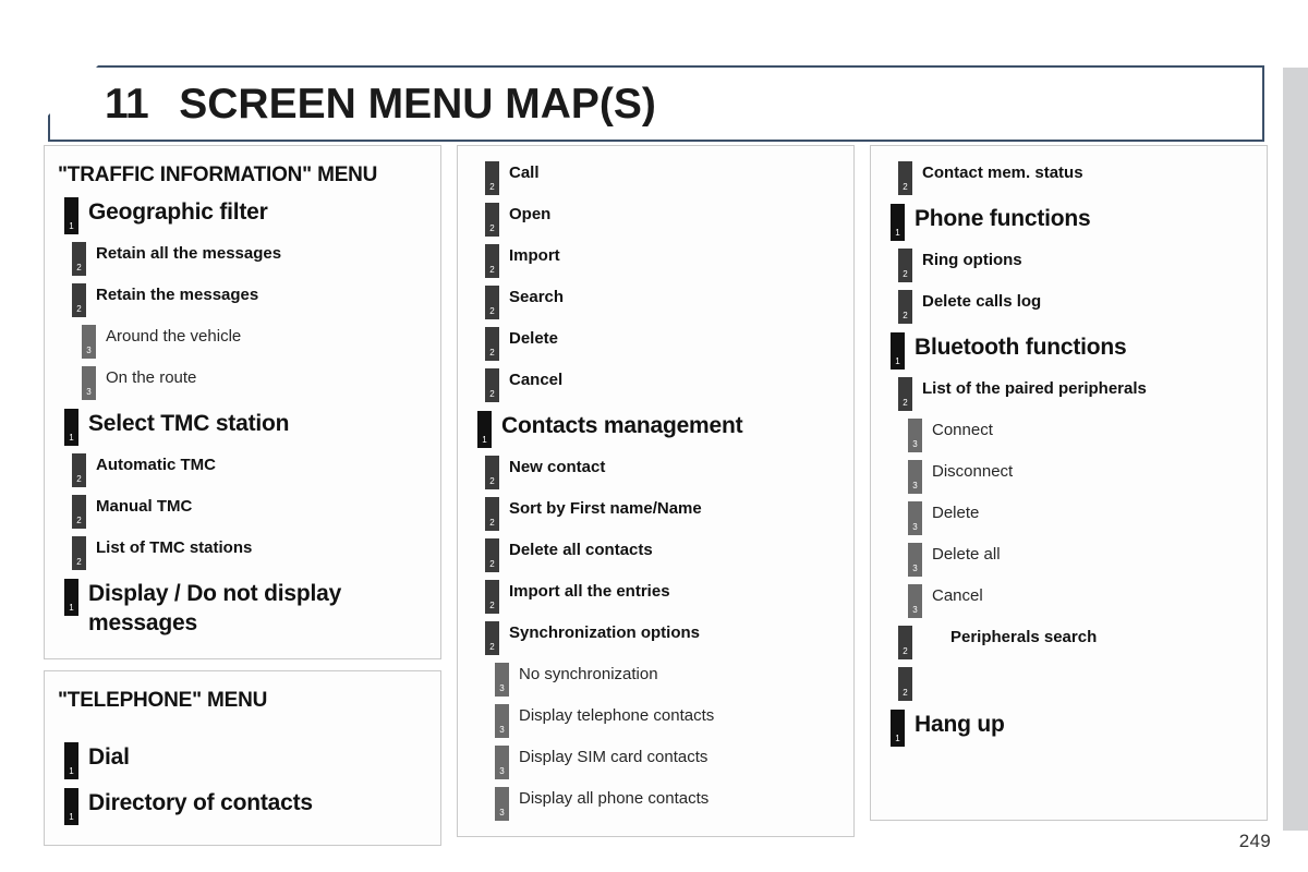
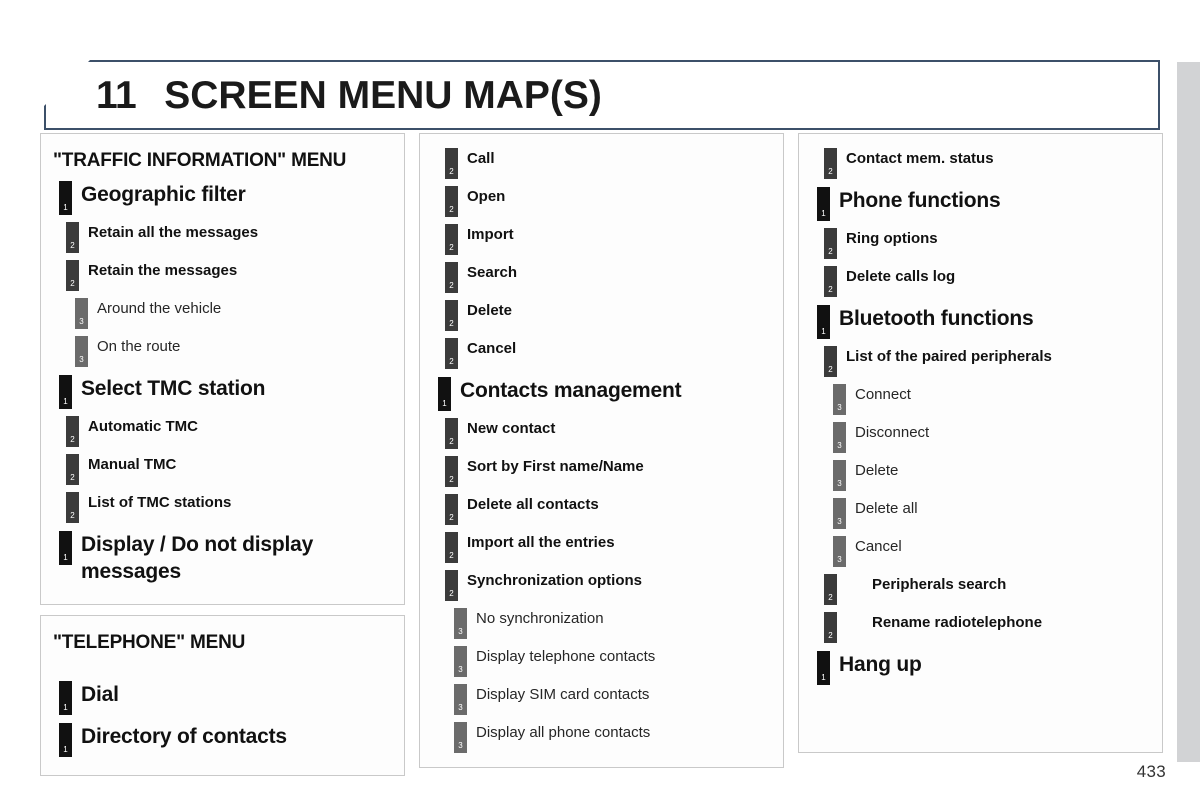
  11
  SCREEN MENU MAP(S)
  "TRAFFIC INFORMATION" MENU
  1
  Geographic filter
  2
  Retain all the messages
  2
  Retain the messages
  3
  Around the vehicle
  3
  On the route
  1
  Select TMC station
  2
  Automatic TMC
  2
  Manual TMC
  2
  List of TMC stations
  1
  Display / Do not display messages
  "TELEPHONE" MENU
  1
  Dial
  1
  Directory of contacts
  2
  Call
  2
  Open
  2
  Import
  2
  Search
  2
  Delete
  2
  Cancel
  1
  Contacts management
  2
  New contact
  2
  Sort by First name/Name
  2
  Delete all contacts
  2
  Import all the entries
  2
  Synchronization options
  3
  No synchronization
  3
  Display telephone contacts
  3
  Display SIM card contacts
  3
  Display all phone contacts
  2
  Contact mem. status
  1
  Phone functions
  2
  Ring options
  2
  Delete calls log
  1
  Bluetooth functions
  2
  List of the paired peripherals
  3
  Connect
  3
  Disconnect
  3
  Delete
  3
  Delete all
  3
  Cancel
  2
  Peripherals search
  2
+ Rename radiotelephone
  1
  Hang up
- 249
+ 433
